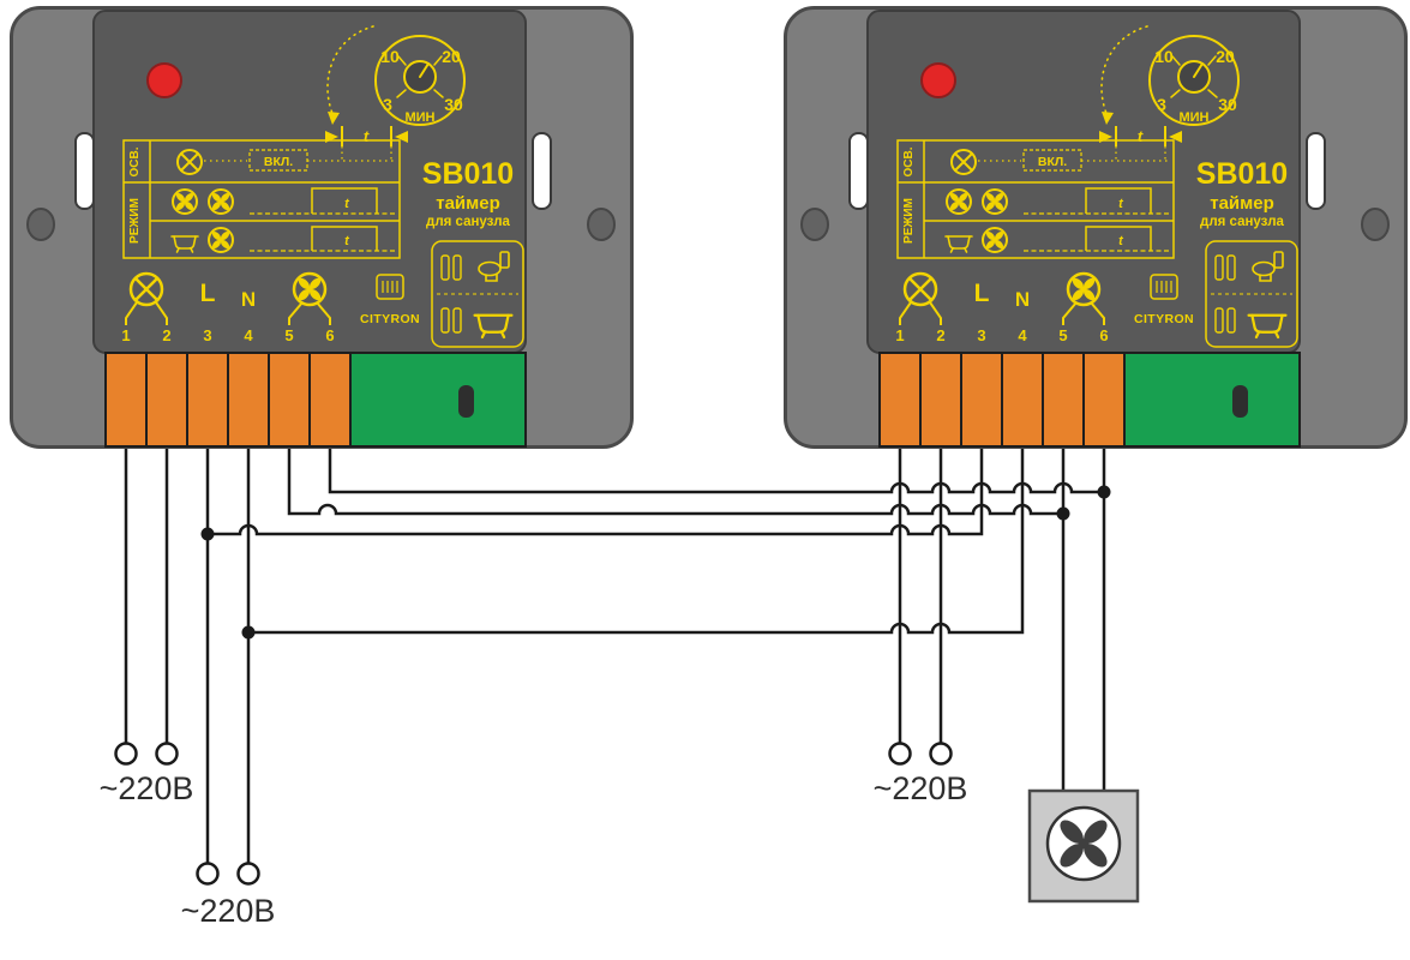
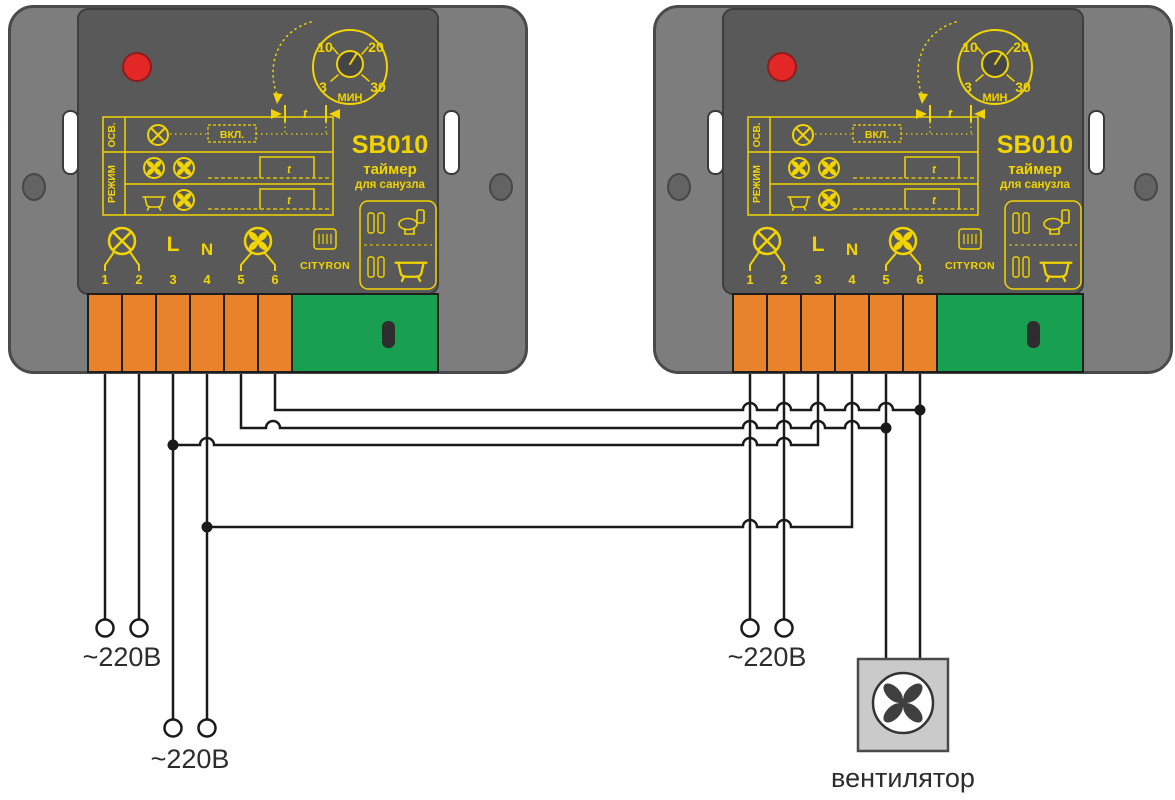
  ~220В
  ~220В
  ~220В
+ вентилятор
